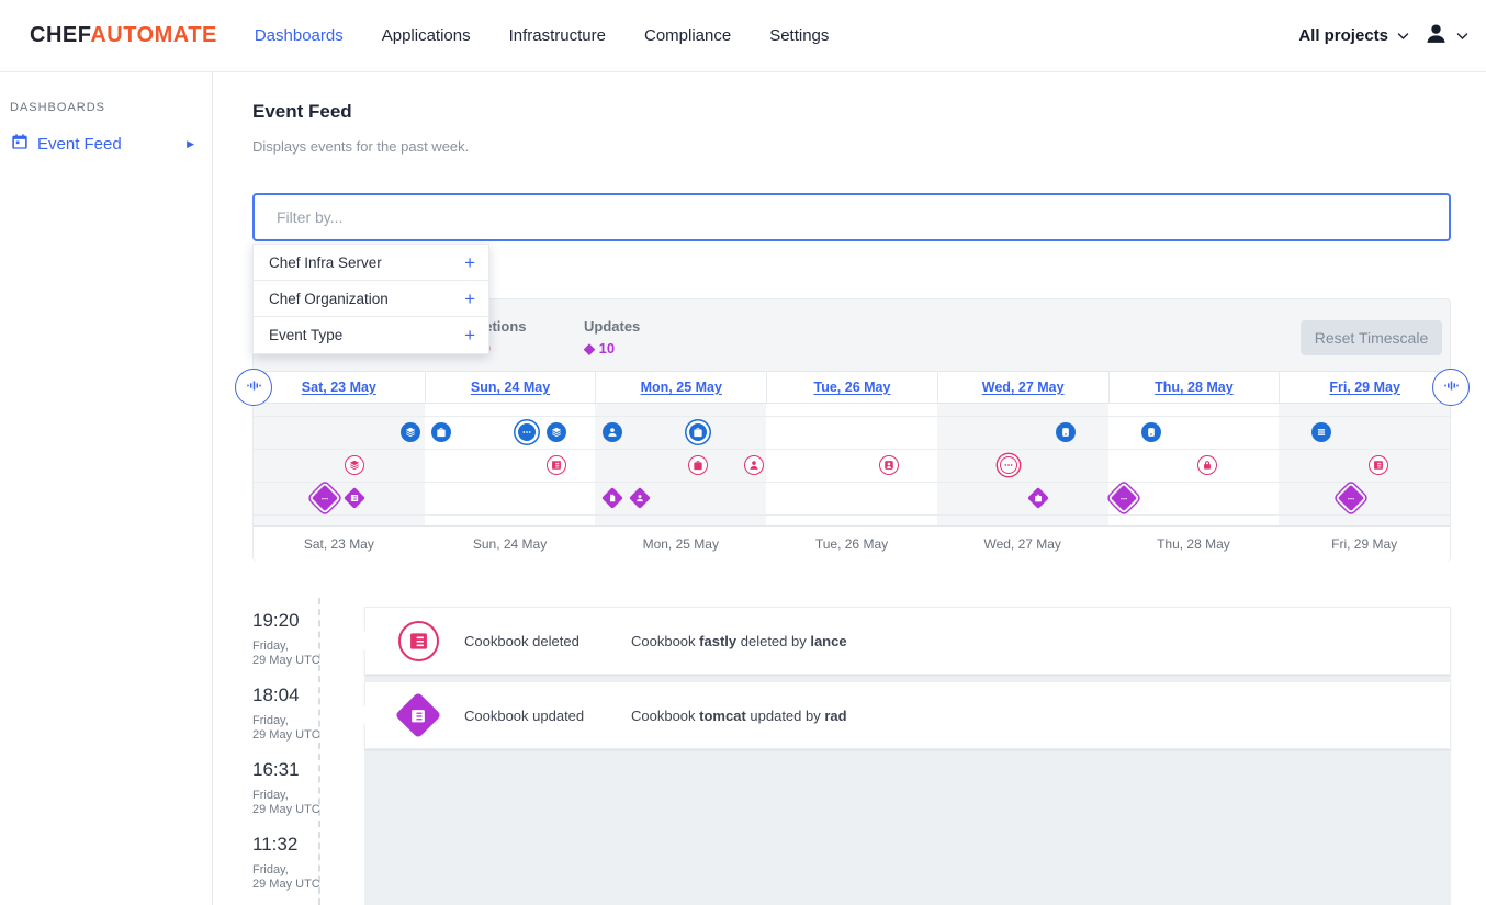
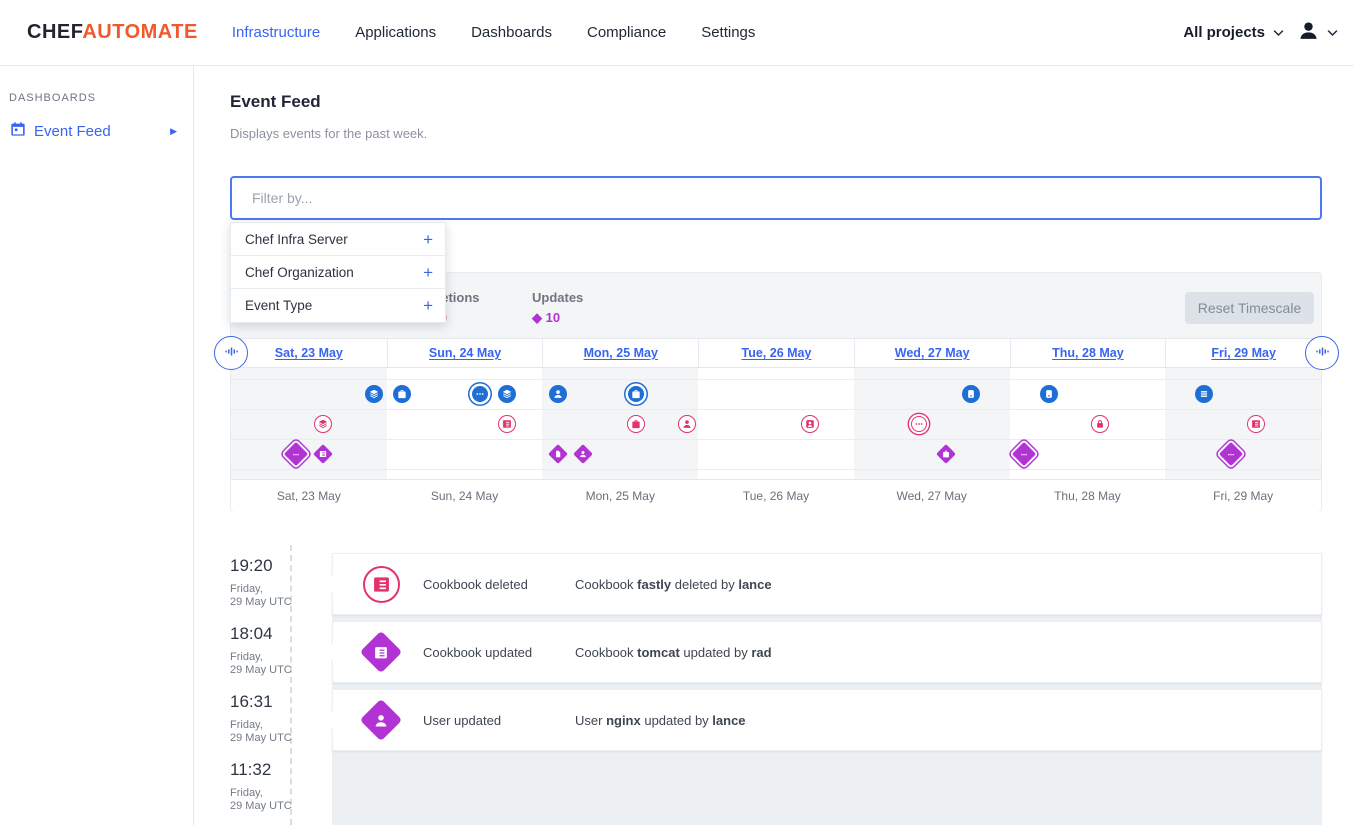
  CHEFAUTOMATE
- Dashboards
+ Infrastructure
  Applications
- Infrastructure
+ Dashboards
  Compliance
  Settings
  All projects
  DASHBOARDS
  Event Feed
  ▶
  Event Feed
  Displays events for the past week.
  Filter by...
  Chef Infra Server
  +
  Chef Organization
  +
  Event Type
  +
  Updates
  ◆ 10
  Reset Timescale
  Sat, 23 May
  Sun, 24 May
  Mon, 25 May
  Tue, 26 May
  Wed, 27 May
  Thu, 28 May
  Fri, 29 May
  Sat, 23 May
  Sun, 24 May
  Mon, 25 May
  Tue, 26 May
  Wed, 27 May
  Thu, 28 May
  Fri, 29 May
  19:20
  Friday,
  29 May UTC
  18:04
  Friday,
  29 May UTC
  16:31
  Friday,
  29 May UTC
  11:32
  Friday,
  29 May UTC
  Cookbook deleted
  Cookbook fastly deleted by lance
  Cookbook updated
  Cookbook tomcat updated by rad
+ User updated
+ User nginx updated by lance
